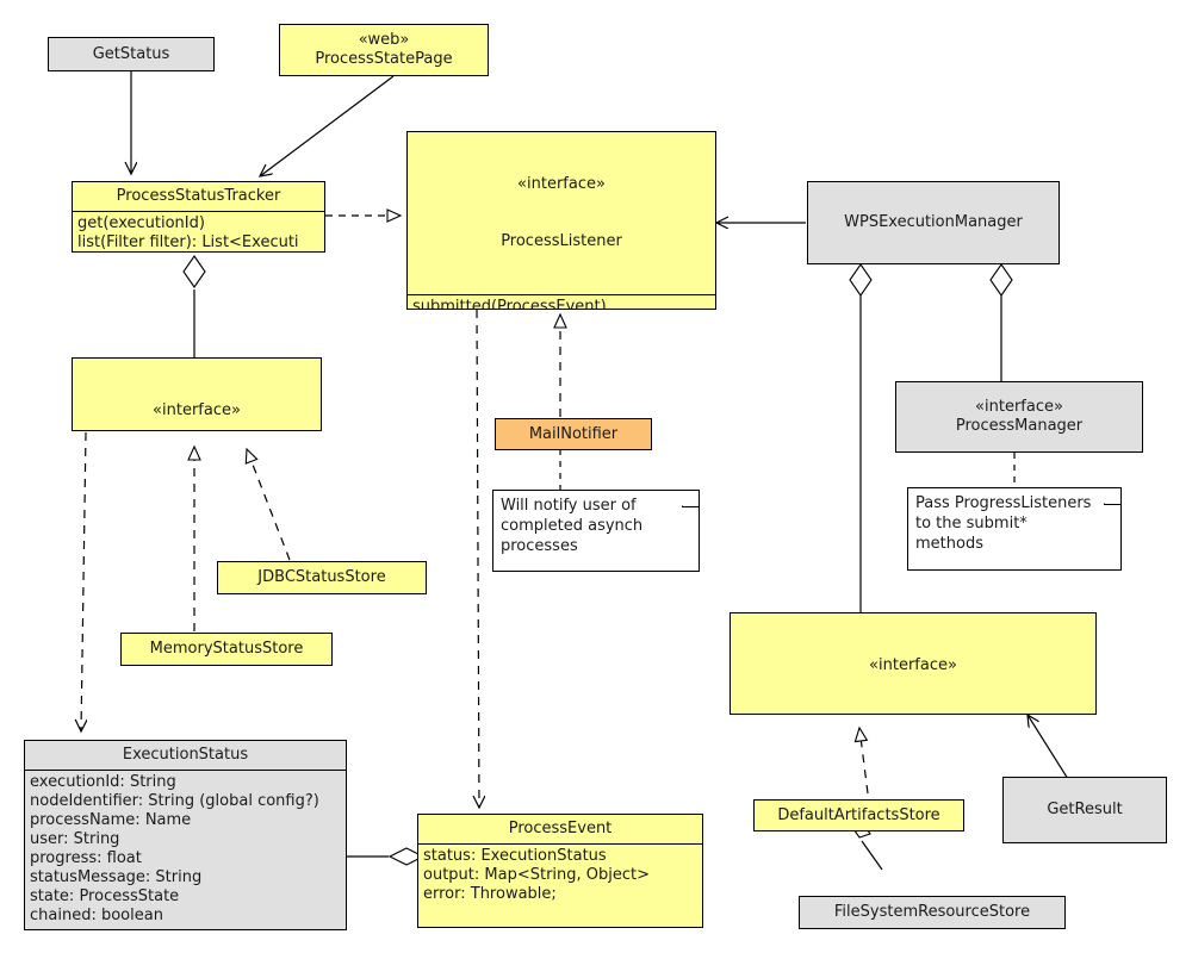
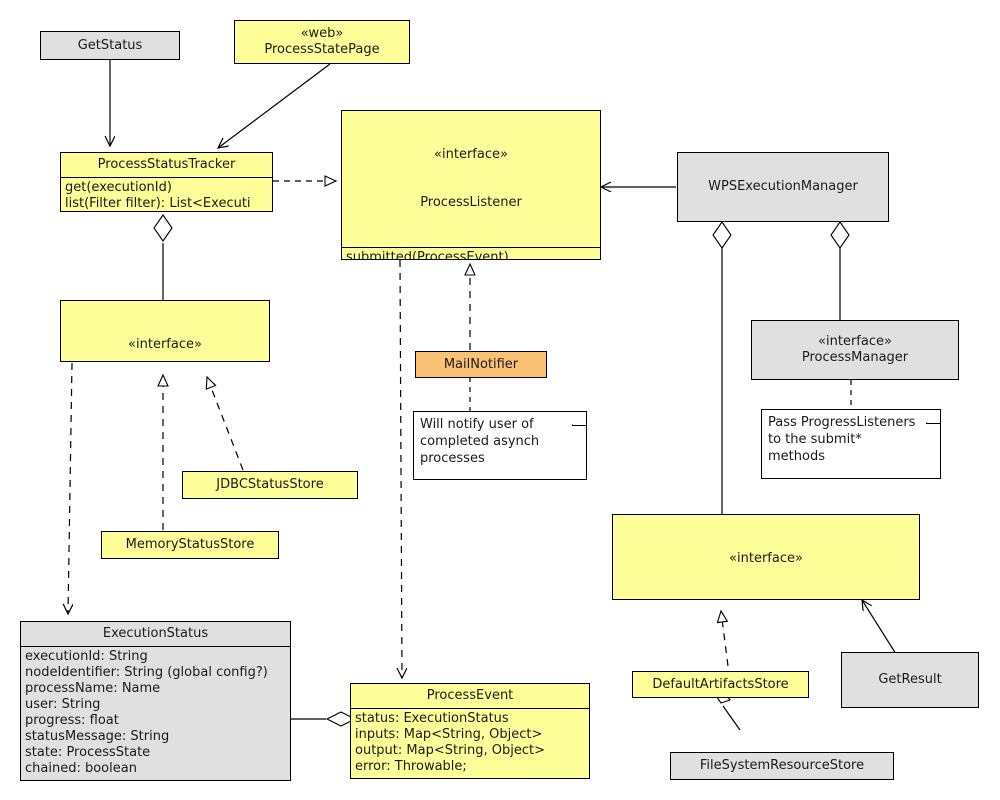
  GetStatus
  «web»
  ProcessStatePage
  ProcessStatusTracker
  get(executionId)
  list(Filter filter): List<Executi
  «interface»
  ProcessListener
  submitted(ProcessEvent)
  WPSExecutionManager
  «interface»
  ProcessManager
  «interface»
  MailNotifier
  JDBCStatusStore
  MemoryStatusStore
  «interface»
  ExecutionStatus
  executionId: String
  nodeIdentifier: String (global config?)
  processName: Name
  user: String
  progress: float
  statusMessage: String
  state: ProcessState
  chained: boolean
  ProcessEvent
  status: ExecutionStatus
+ inputs: Map<String, Object>
  output: Map<String, Object>
  error: Throwable;
  DefaultArtifactsStore
  GetResult
  FileSystemResourceStore
  Will notify user of
  completed asynch
  processes
  Pass ProgressListeners
  to the submit*
  methods
